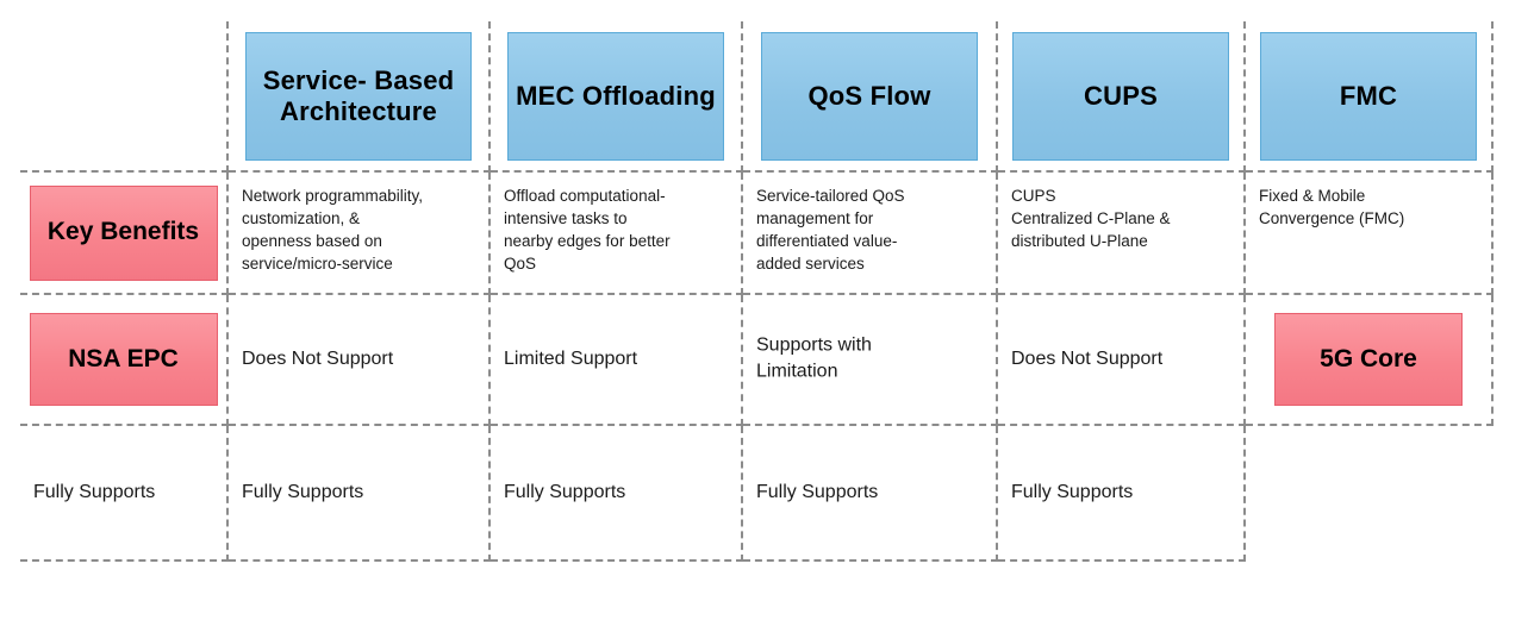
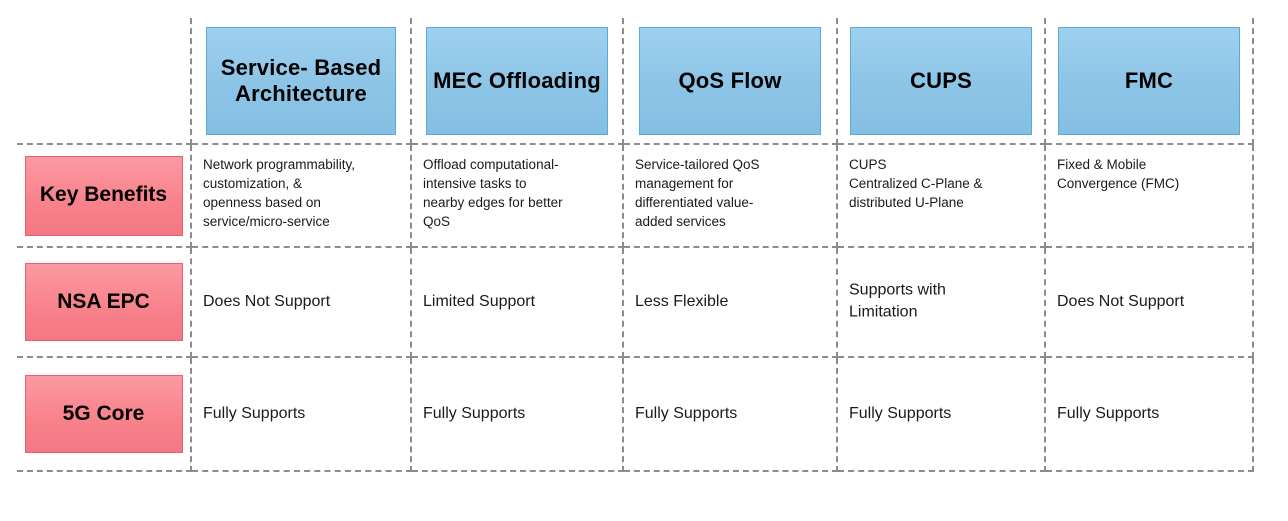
  Service- Based Architecture
  MEC Offloading
  QoS Flow
  CUPS
  FMC
  Key Benefits
  Network programmability,
  customization, &
  openness based on
  service/micro-service
  Offload computational-
  intensive tasks to
  nearby edges for better
  QoS
  Service-tailored QoS
  management for
  differentiated value-
  added services
  CUPS
  Centralized C-Plane &
  distributed U-Plane
  Fixed & Mobile
  Convergence (FMC)
  NSA EPC
  Does Not Support
  Limited Support
+ Less Flexible
  Supports with
  Limitation
  Does Not Support
  5G Core
  Fully Supports
  Fully Supports
  Fully Supports
  Fully Supports
  Fully Supports
